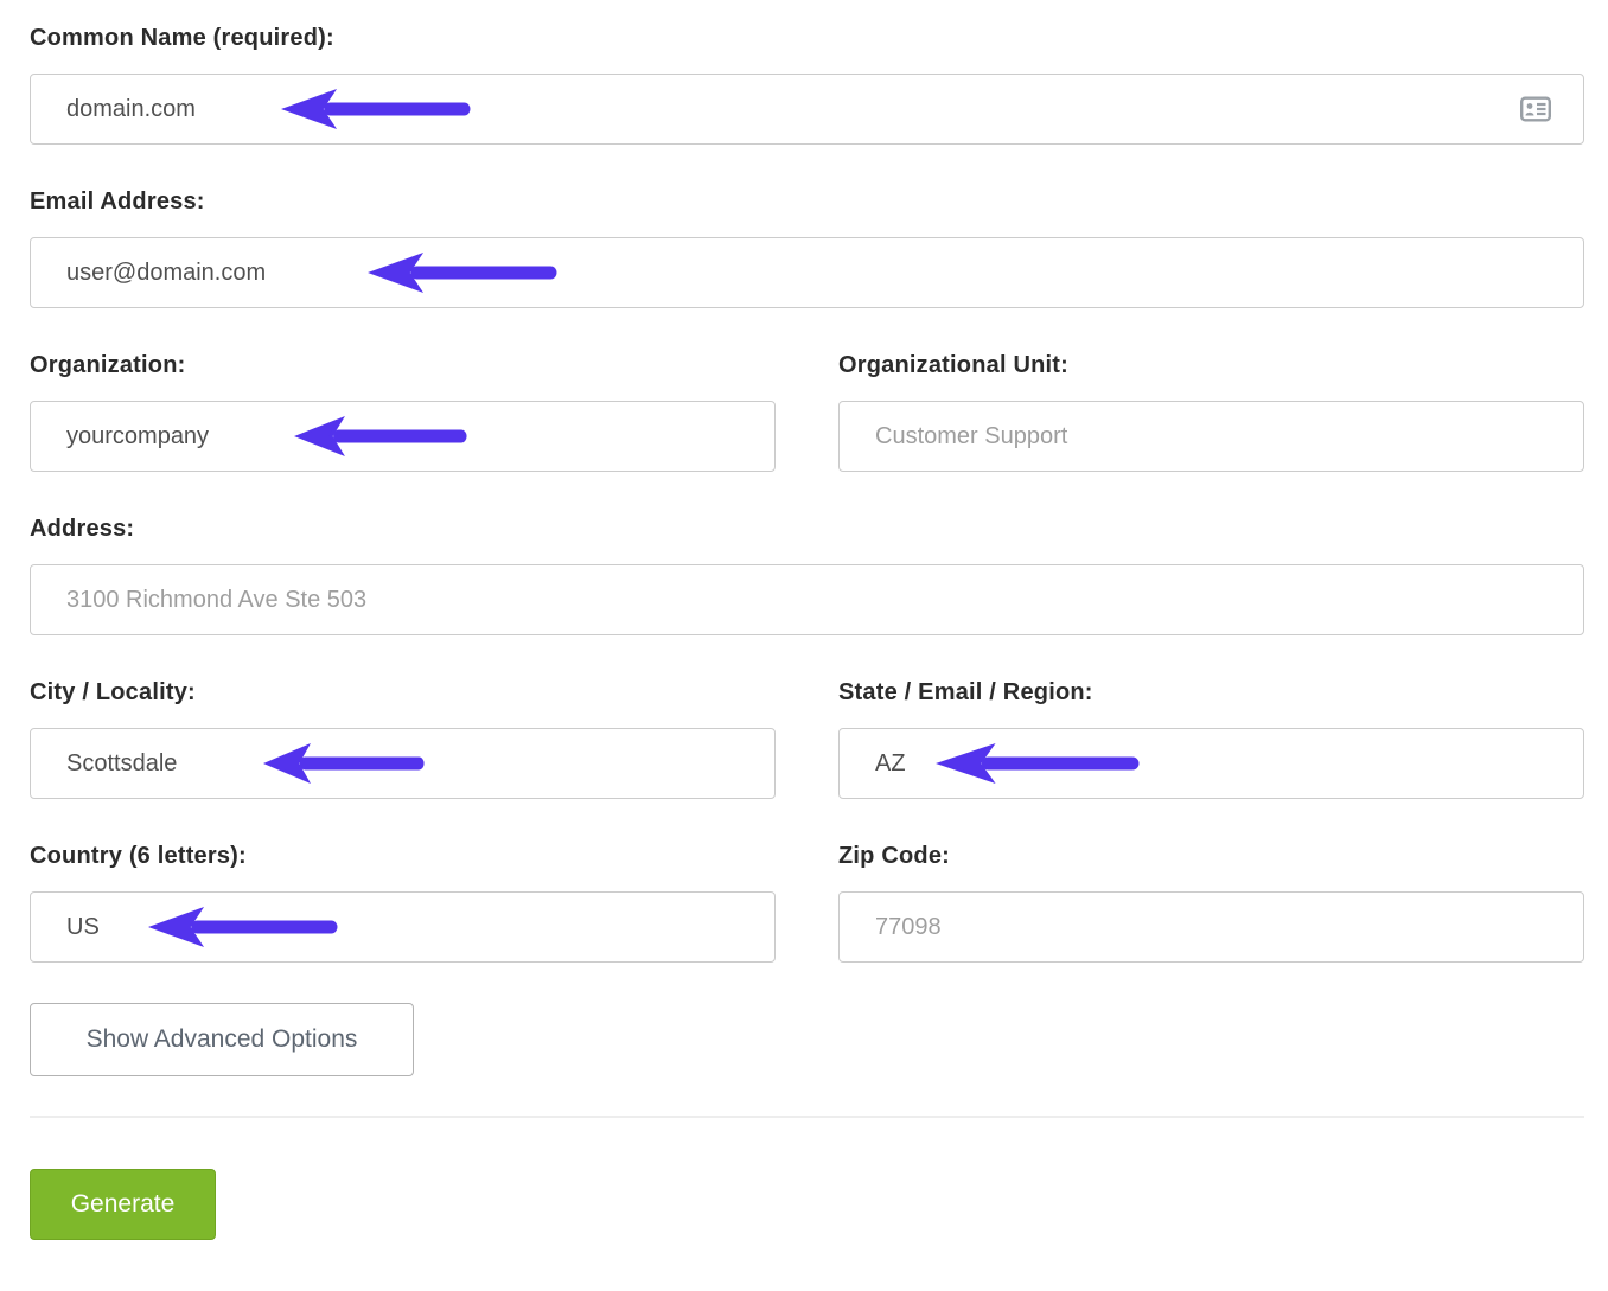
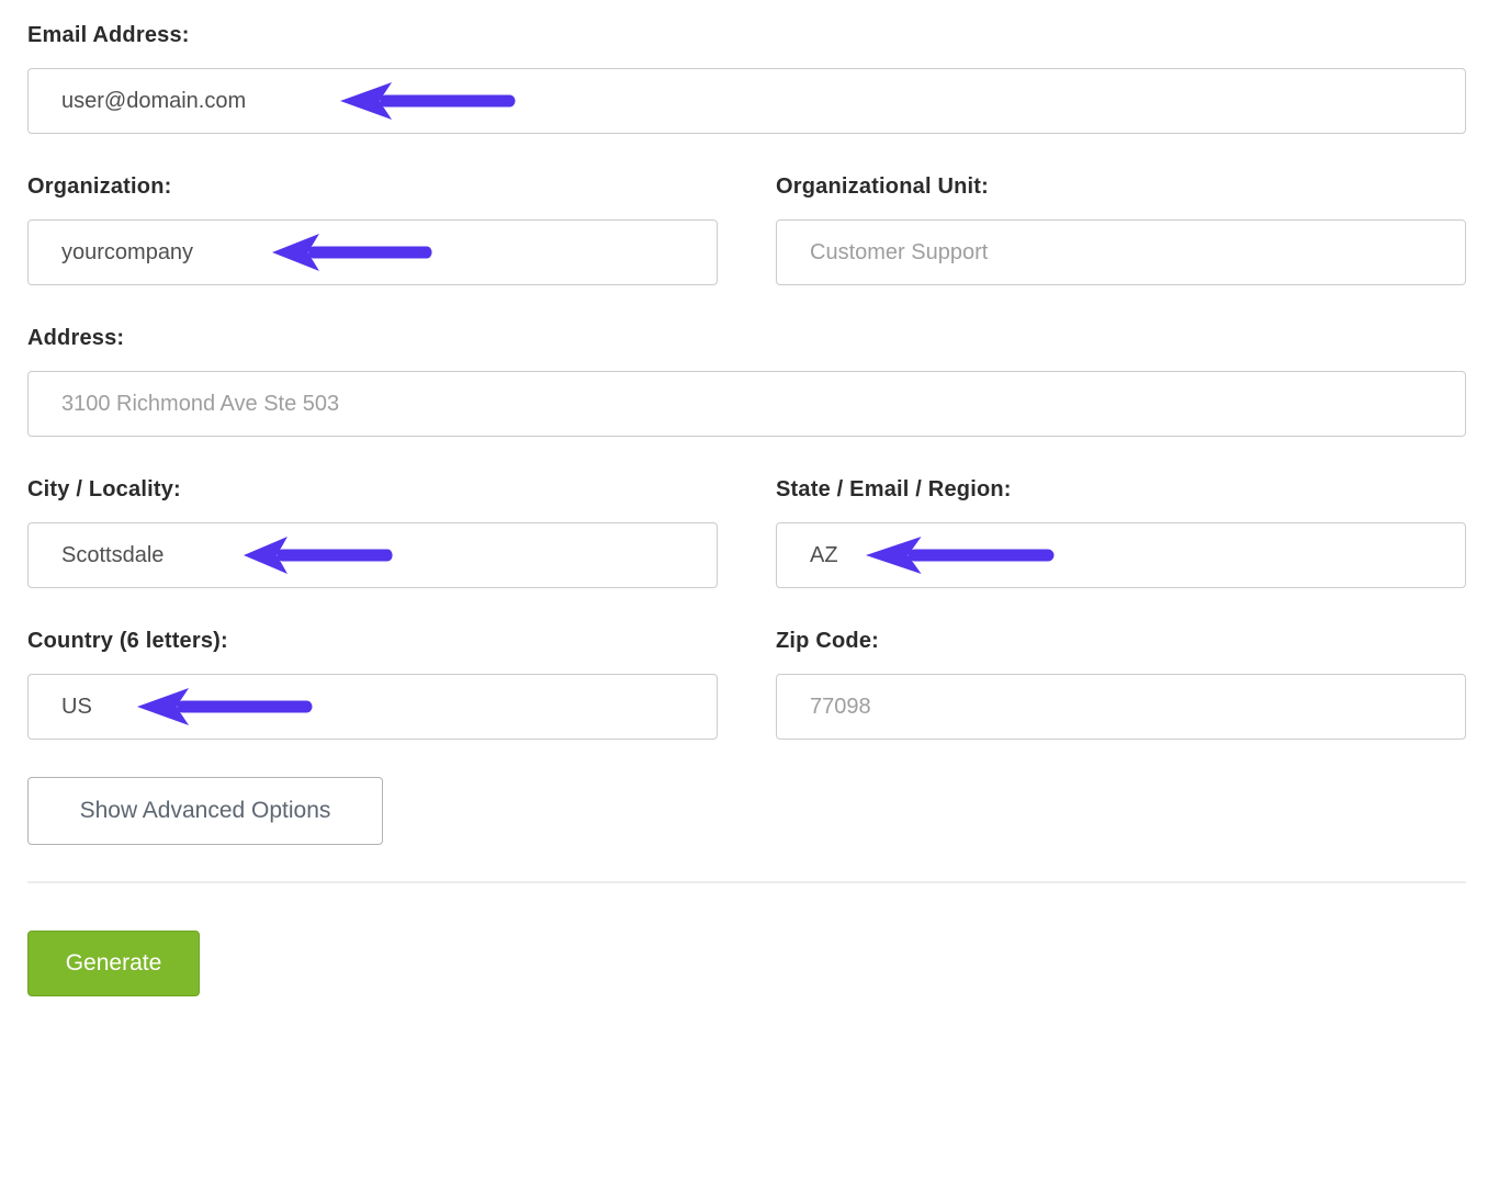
- Common Name (required):
- domain.com
  Email Address:
  user@domain.com
  Organization:
  yourcompany
  Organizational Unit:
  Customer Support
  Address:
  3100 Richmond Ave Ste 503
  City / Locality:
  Scottsdale
  State / Email / Region:
  AZ
  Country (6 letters):
  US
  Zip Code:
  77098
  Show Advanced Options Generate
